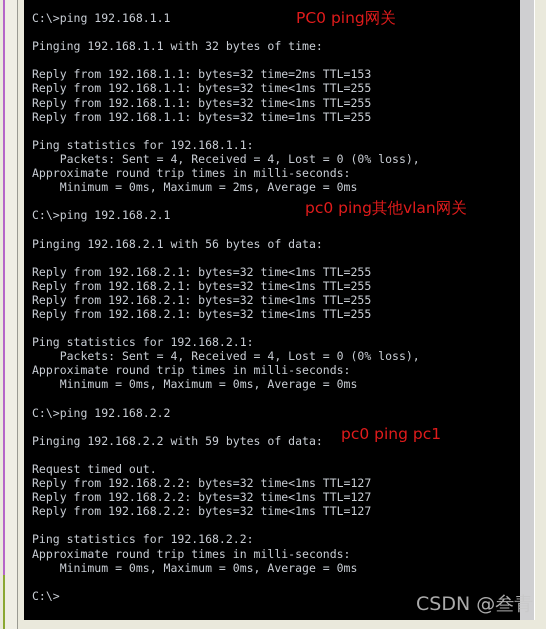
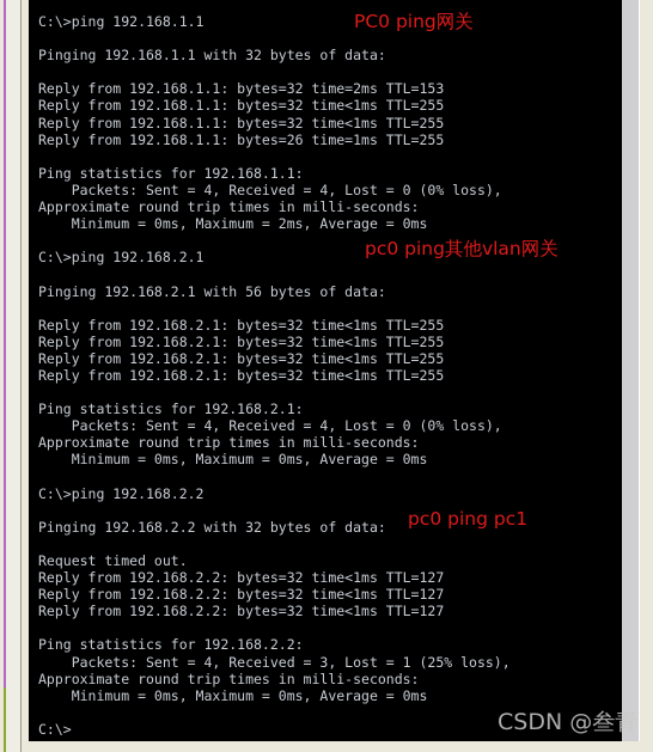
  C:\>ping 192.168.1.1
- Pinging 192.168.1.1 with 32 bytes of time:
+ Pinging 192.168.1.1 with 32 bytes of data:
  Reply from 192.168.1.1: bytes=32 time=2ms TTL=153
  Reply from 192.168.1.1: bytes=32 time<1ms TTL=255
  Reply from 192.168.1.1: bytes=32 time<1ms TTL=255
- Reply from 192.168.1.1: bytes=32 time=1ms TTL=255
+ Reply from 192.168.1.1: bytes=26 time=1ms TTL=255
  Ping statistics for 192.168.1.1:
  Packets: Sent = 4, Received = 4, Lost = 0 (0% loss),
  Approximate round trip times in milli-seconds:
  Minimum = 0ms, Maximum = 2ms, Average = 0ms
  C:\>ping 192.168.2.1
  Pinging 192.168.2.1 with 56 bytes of data:
  Reply from 192.168.2.1: bytes=32 time<1ms TTL=255
  Reply from 192.168.2.1: bytes=32 time<1ms TTL=255
  Reply from 192.168.2.1: bytes=32 time<1ms TTL=255
  Reply from 192.168.2.1: bytes=32 time<1ms TTL=255
  Ping statistics for 192.168.2.1:
  Packets: Sent = 4, Received = 4, Lost = 0 (0% loss),
  Approximate round trip times in milli-seconds:
  Minimum = 0ms, Maximum = 0ms, Average = 0ms
  C:\>ping 192.168.2.2
- Pinging 192.168.2.2 with 59 bytes of data:
+ Pinging 192.168.2.2 with 32 bytes of data:
  Request timed out.
  Reply from 192.168.2.2: bytes=32 time<1ms TTL=127
  Reply from 192.168.2.2: bytes=32 time<1ms TTL=127
  Reply from 192.168.2.2: bytes=32 time<1ms TTL=127
  Ping statistics for 192.168.2.2:
+ Packets: Sent = 4, Received = 3, Lost = 1 (25% loss),
  Approximate round trip times in milli-seconds:
  Minimum = 0ms, Maximum = 0ms, Average = 0ms
  C:\>
  PC0 ping网关
  pc0 ping其他vlan网关
  pc0 ping pc1
  CSDN @叁青
